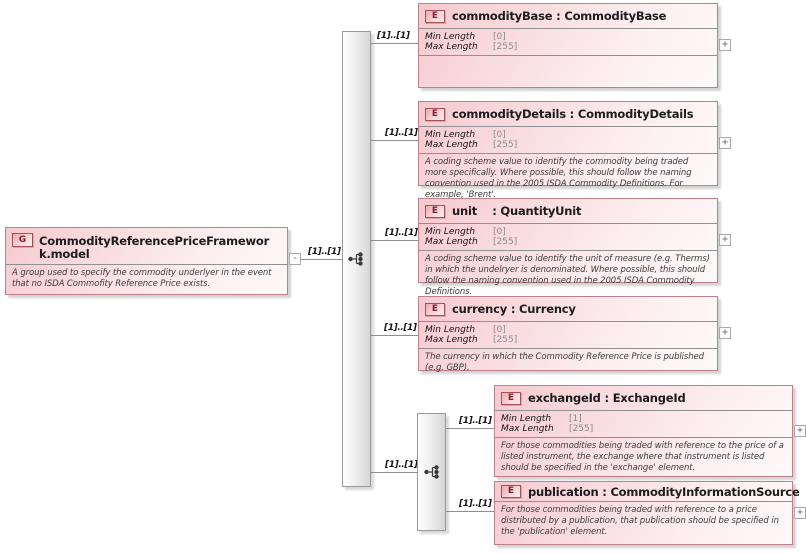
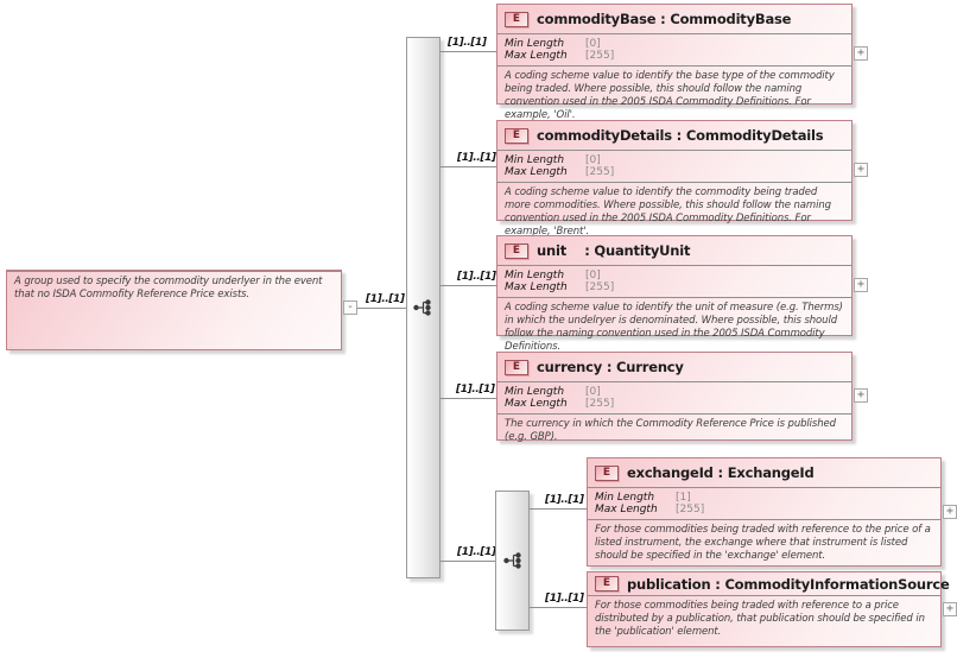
- G
- CommodityReferencePriceFramework.model
  A group used to specify the commodity underlyer in the event that no ISDA Commofity Reference Price exists.
  -
  [1]..[1]
  [1]..[1]
  [1]..[1]
  [1]..[1]
  [1]..[1]
  [1]..[1]
  [1]..[1]
  [1]..[1]
  E
  commodityBase : CommodityBase
  Min Length
  [0]
  Max Length
  [255]
+ A coding scheme value to identify the base type of the commodity being traded. Where possible, this should follow the naming convention used in the 2005 ISDA Commodity Definitions. For example, 'Oil'.
  +
  E
  commodityDetails : CommodityDetails
  Min Length
  [0]
  Max Length
  [255]
- A coding scheme value to identify the commodity being traded more specifically. Where possible, this should follow the naming convention used in the 2005 ISDA Commodity Definitions. For example, 'Brent'.
+ A coding scheme value to identify the commodity being traded more commodities. Where possible, this should follow the naming convention used in the 2005 ISDA Commodity Definitions. For example, 'Brent'.
  +
  E
  unit : QuantityUnit
  Min Length
  [0]
  Max Length
  [255]
  A coding scheme value to identify the unit of measure (e.g. Therms) in which the undelryer is denominated. Where possible, this should follow the naming convention used in the 2005 ISDA Commodity Definitions.
  +
  E
  currency : Currency
  Min Length
  [0]
  Max Length
  [255]
  The currency in which the Commodity Reference Price is published (e.g. GBP).
  +
  E
  exchangeId : ExchangeId
  Min Length
  [1]
  Max Length
  [255]
  For those commodities being traded with reference to the price of a listed instrument, the exchange where that instrument is listed should be specified in the 'exchange' element.
  +
  E
  publication : CommodityInformationSource
  For those commodities being traded with reference to a price distributed by a publication, that publication should be specified in the 'publication' element.
  +
